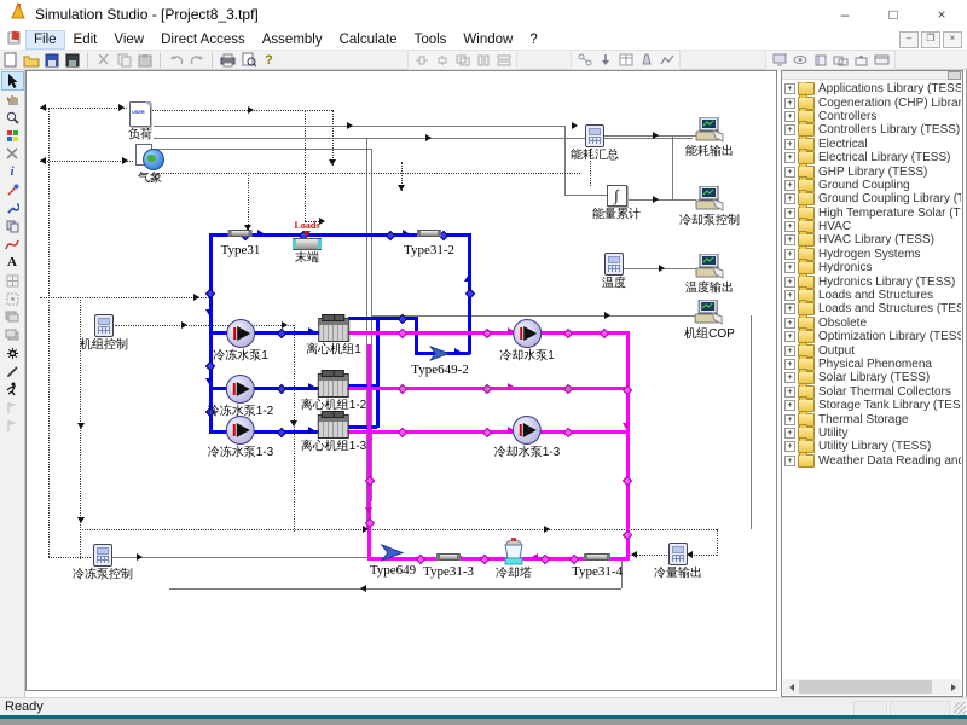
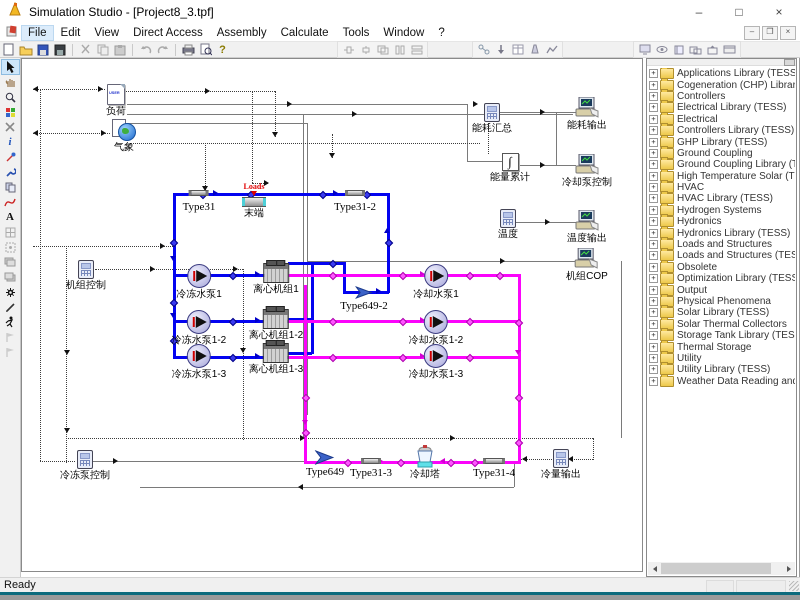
  Simulation Studio - [Project8_3.tpf]
  –
  □
  ×
  File
  Edit
  View
  Direct Access
  Assembly
  Calculate
  Tools
  Window
  ?
  –
  ❐
  ×
  ?
  i
  A
  负荷
  气象
  Type31
  Loads
  末端
  Type31-2
  冷冻水泵1
  离心机组1
  Type649-2
  冷却水泵1
  冷冻水泵1-2
  离心机组1-2
+ 冷却水泵1-2
  冷冻水泵1-3
  离心机组1-3
  冷却水泵1-3
  Type649
  Type31-3
  冷却塔
  Type31-4
  冷量输出
  机组控制
  冷冻泵控制
  能耗汇总
  能耗输出
  ∫
  能量累计
  冷却泵控制
  温度
  温度输出
  机组COP
  +
  Applications Library (TESS
  +
  Cogeneration (CHP) Librar
  +
  Controllers
  +
- Controllers Library (TESS)
+ Electrical Library (TESS)
  +
  Electrical
  +
- Electrical Library (TESS)
+ Controllers Library (TESS)
  +
  GHP Library (TESS)
  +
  Ground Coupling
  +
  Ground Coupling Library (
  +
  High Temperature Solar (T
  +
  HVAC
  +
  HVAC Library (TESS)
  +
  Hydrogen Systems
  +
  Hydronics
  +
  Hydronics Library (TESS)
  +
  Loads and Structures
  Loads and Structures (TES
  +
  Obsolete
  +
  Optimization Library (TESS
  +
  Output
  +
  Physical Phenomena
  +
  Solar Library (TESS)
  +
  Solar Thermal Collectors
  +
  Storage Tank Library (TES
  +
  Thermal Storage
  +
  Utility
  +
  Utility Library (TESS)
  +
  Weather Data Reading an
  Ready
